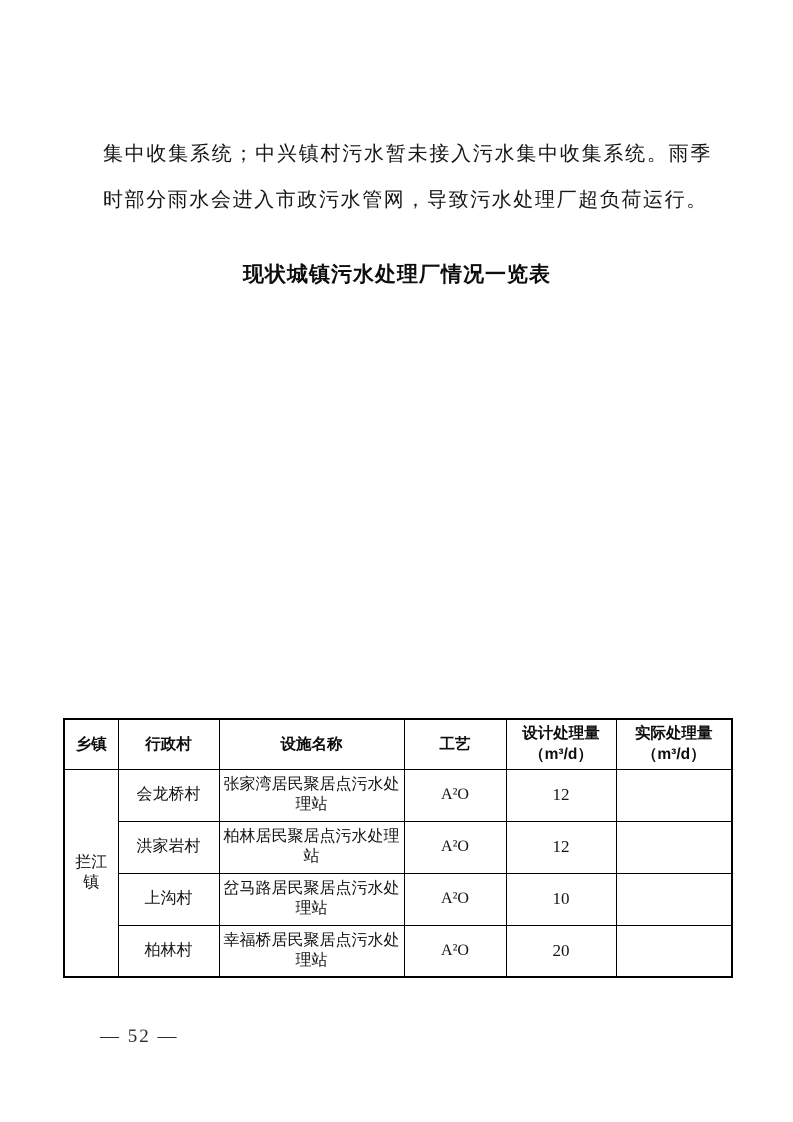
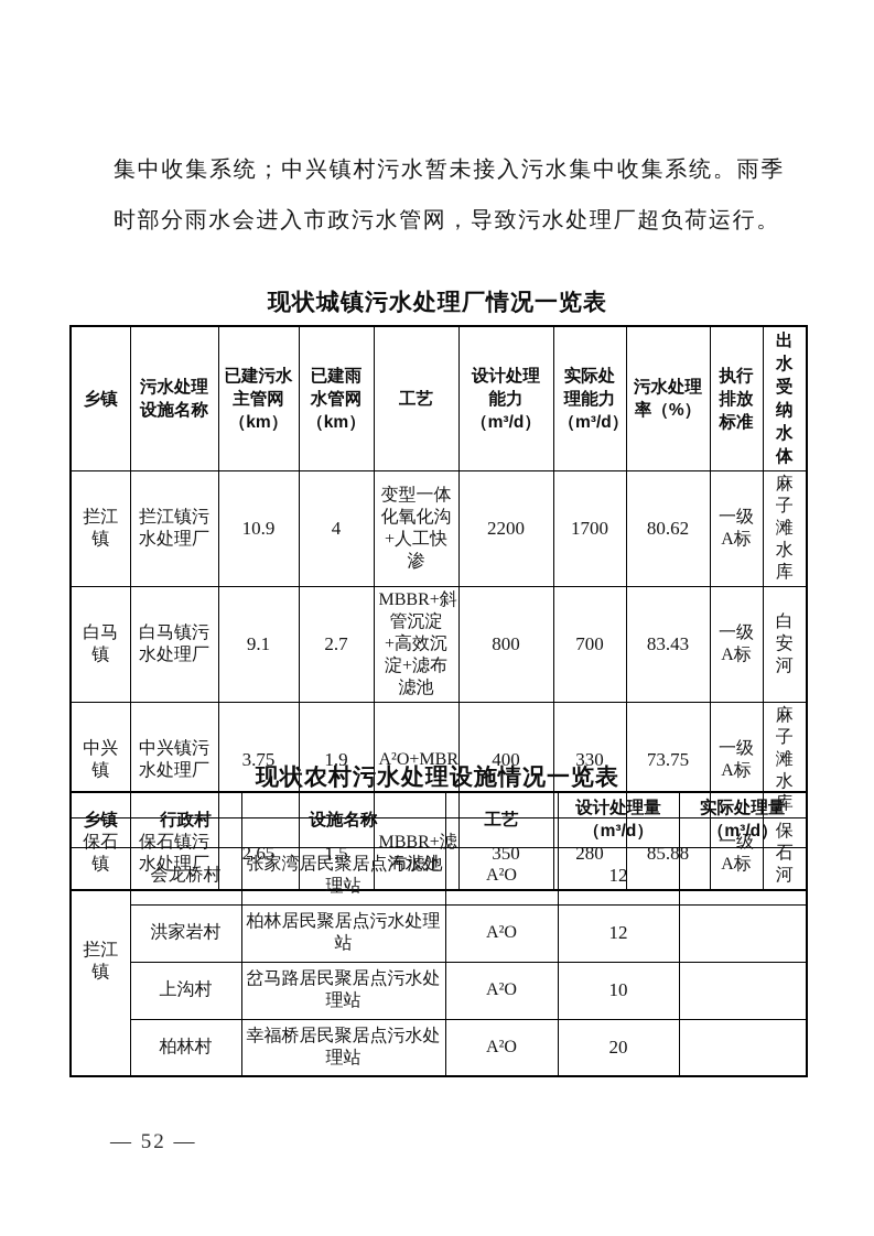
  集中收集系统；中兴镇村污水暂未接入污水集中收集系统。雨季时部分雨水会进入市政污水管网，导致污水处理厂超负荷运行。
  现状城镇污水处理厂情况一览表
+ 乡镇	污水处理设施名称	已建污水主管网（km）	已建雨水管网（km）	工艺	设计处理能力（m³/d）	实际处理能力（m³/d）	污水处理率（%）	执行排放标准	出水受纳水体
+ 拦江镇	拦江镇污水处理厂	10.9	4	变型一体化氧化沟+人工快渗	2200	1700	80.62	一级A标	麻子滩水库
+ 白马镇	白马镇污水处理厂	9.1	2.7	MBBR+斜管沉淀+高效沉淀+滤布滤池	800	700	83.43	一级A标	白安河
+ 中兴镇	中兴镇污水处理厂	3.75	1.9	A²O+MBR	400	330	73.75	一级A标	麻子滩水库
+ 保石镇	保石镇污水处理厂	2.65	1.5	MBBR+滤布滤池	350	280	85.88	一级A标	保石河
+ 现状农村污水处理设施情况一览表
  乡镇	行政村	设施名称	工艺	设计处理量（m³/d）	实际处理量（m³/d）
  拦江镇	会龙桥村	张家湾居民聚居点污水处理站	A²O	12
  洪家岩村	柏林居民聚居点污水处理站	A²O	12
  上沟村	岔马路居民聚居点污水处理站	A²O	10
  柏林村	幸福桥居民聚居点污水处理站	A²O	20
  — 52 —
